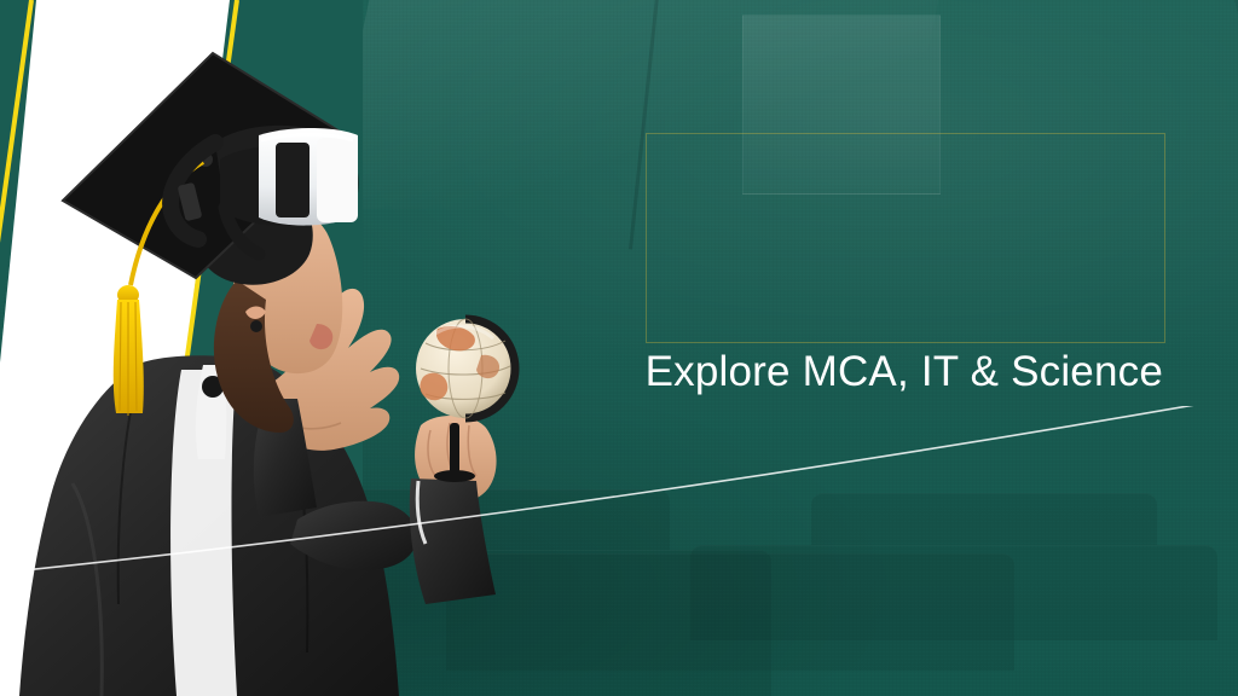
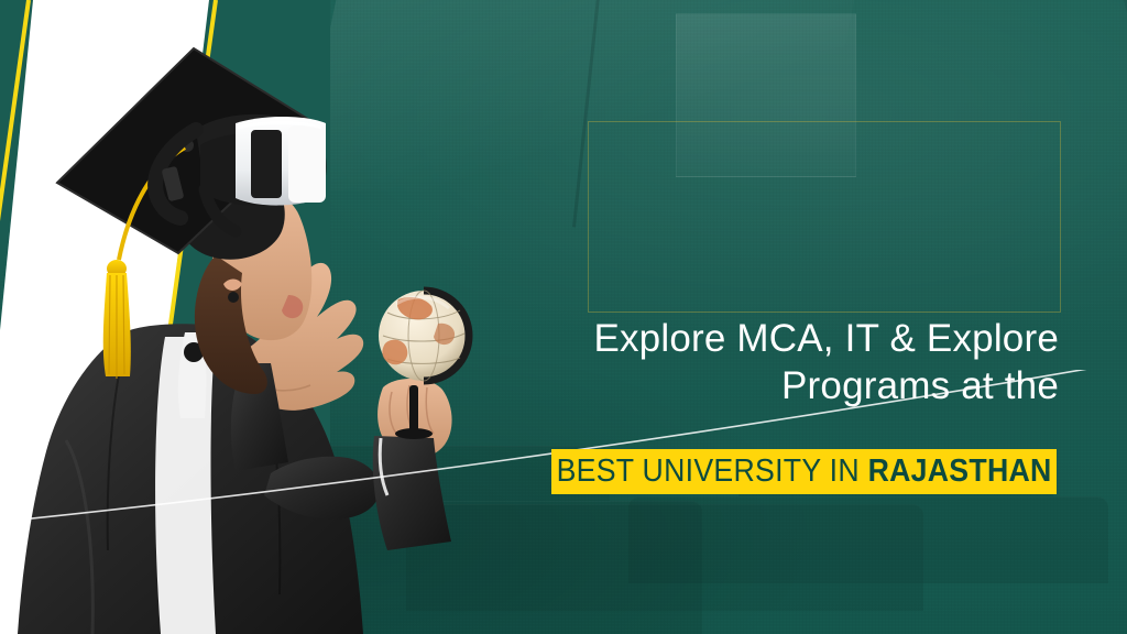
- Explore MCA, IT & Science
+ Explore MCA, IT & Explore
+ Programs at the
+ BEST UNIVERSITY IN RAJASTHAN
